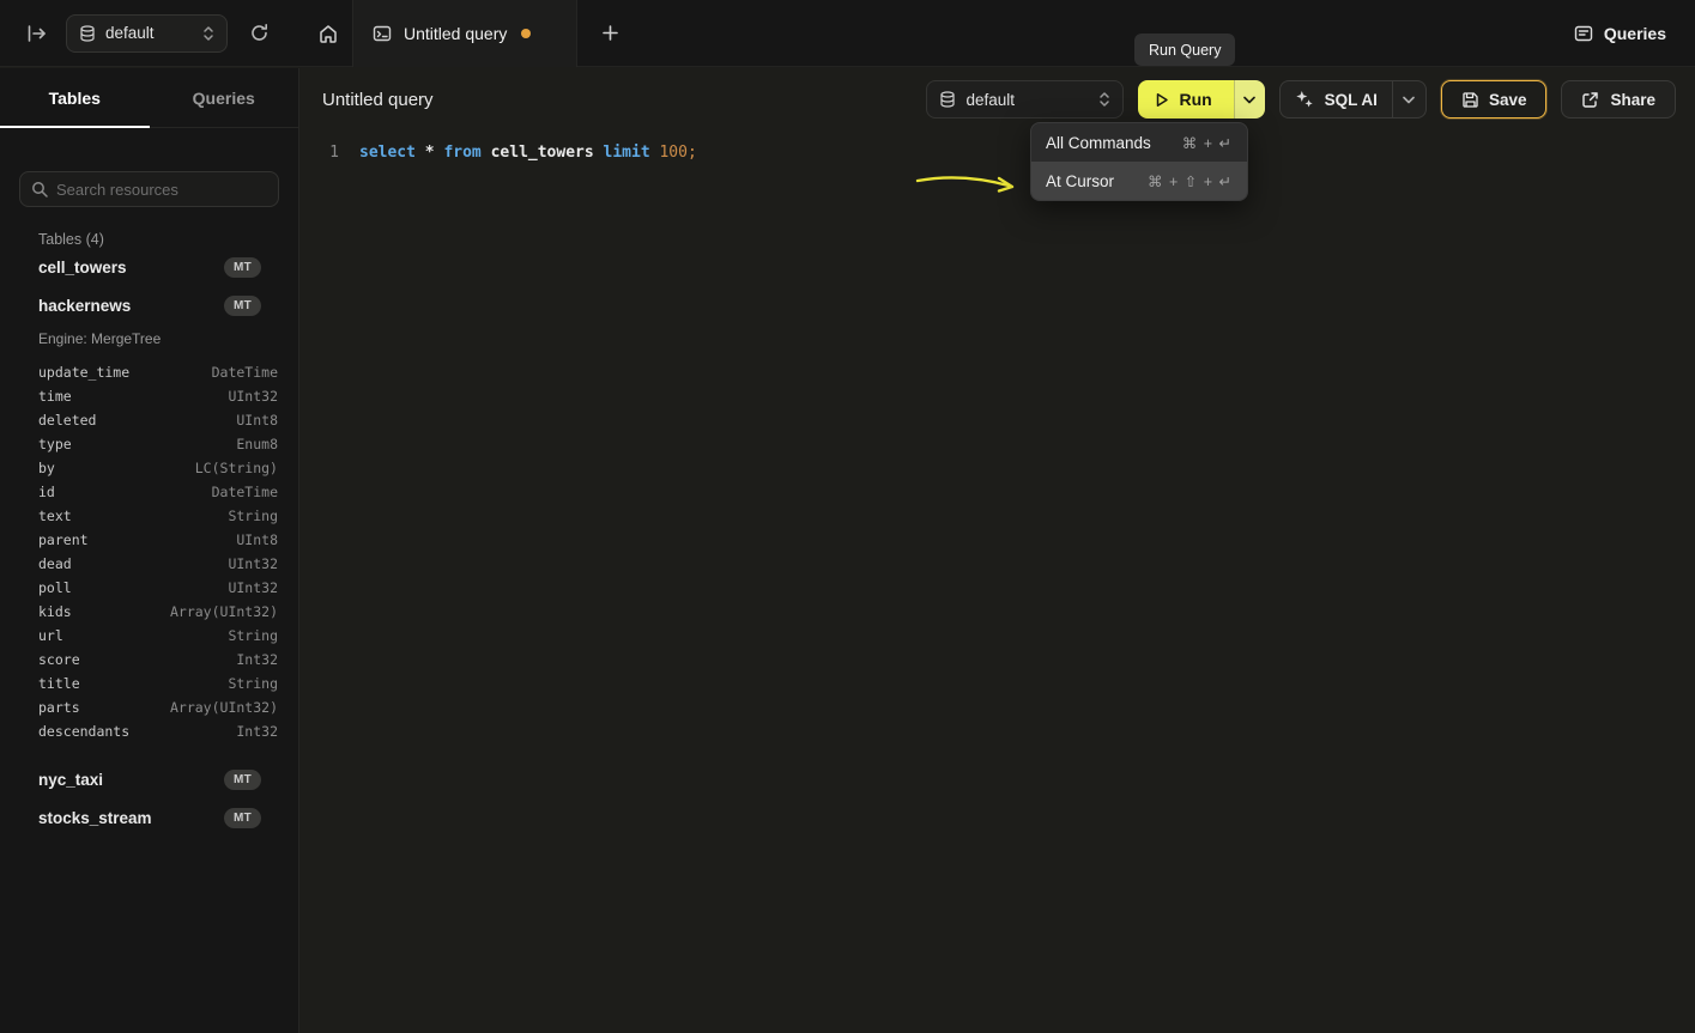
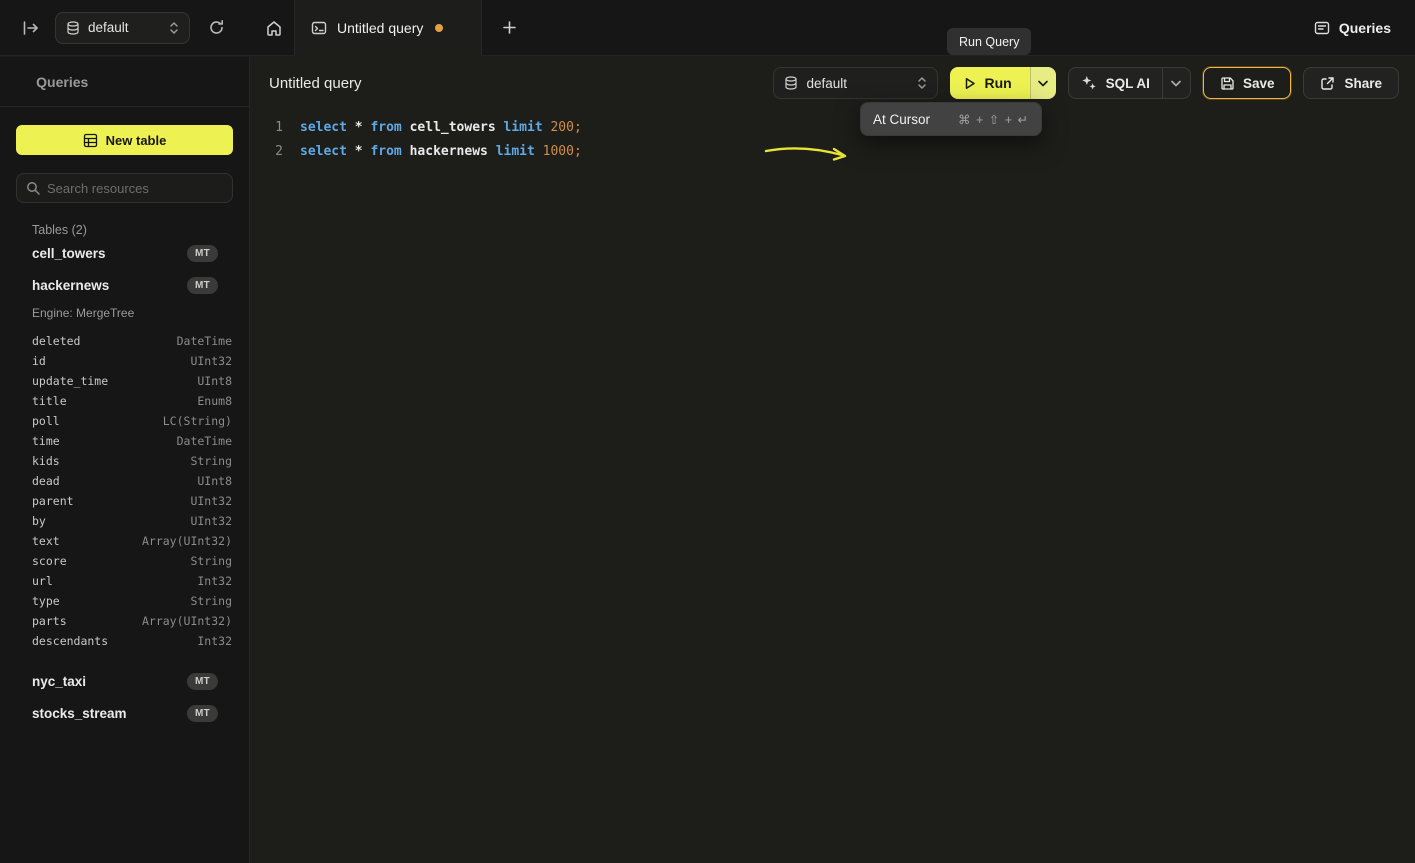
  default
  Untitled query
  Queries
- Tables
  Queries
+ New table
  Search resources
- Tables (4)
+ Tables (2)
  cell_towers
  MT
  hackernews
  MT
  Engine: MergeTree
- update_time
+ deleted
  DateTime
- time
+ id
  UInt32
- deleted
+ update_time
  UInt8
- type
+ title
  Enum8
- by
+ poll
  LC(String)
- id
+ time
  DateTime
- text
+ kids
  String
- parent
+ dead
  UInt8
- dead
+ parent
  UInt32
- poll
+ by
  UInt32
- kids
+ text
  Array(UInt32)
- url
+ score
  String
- score
+ url
  Int32
- title
+ type
  String
  parts
  Array(UInt32)
  descendants
  Int32
  nyc_taxi
  MT
  stocks_stream
  MT
  Untitled query
  default
  Run
  SQL AI
  Save
  Share
  1
- select * from cell_towers limit 100;
+ select * from cell_towers limit 200;
+ 2
+ select * from hackernews limit 1000;
  Run Query
- All Commands
- ⌘ + ↵
  At Cursor
  ⌘ + ⇧ + ↵
